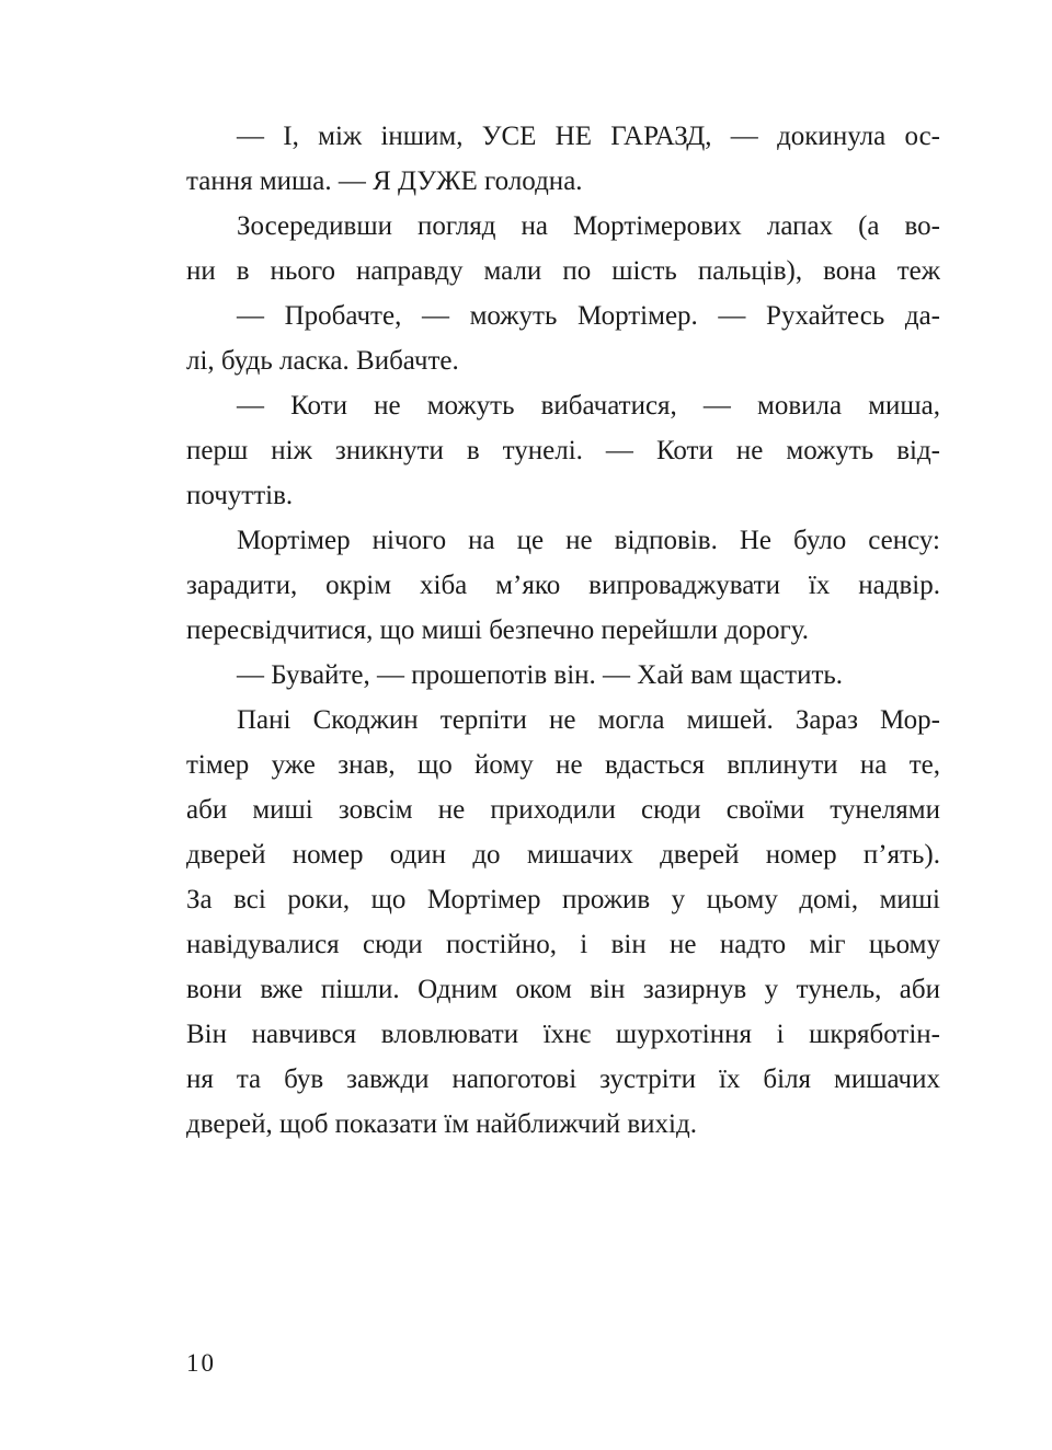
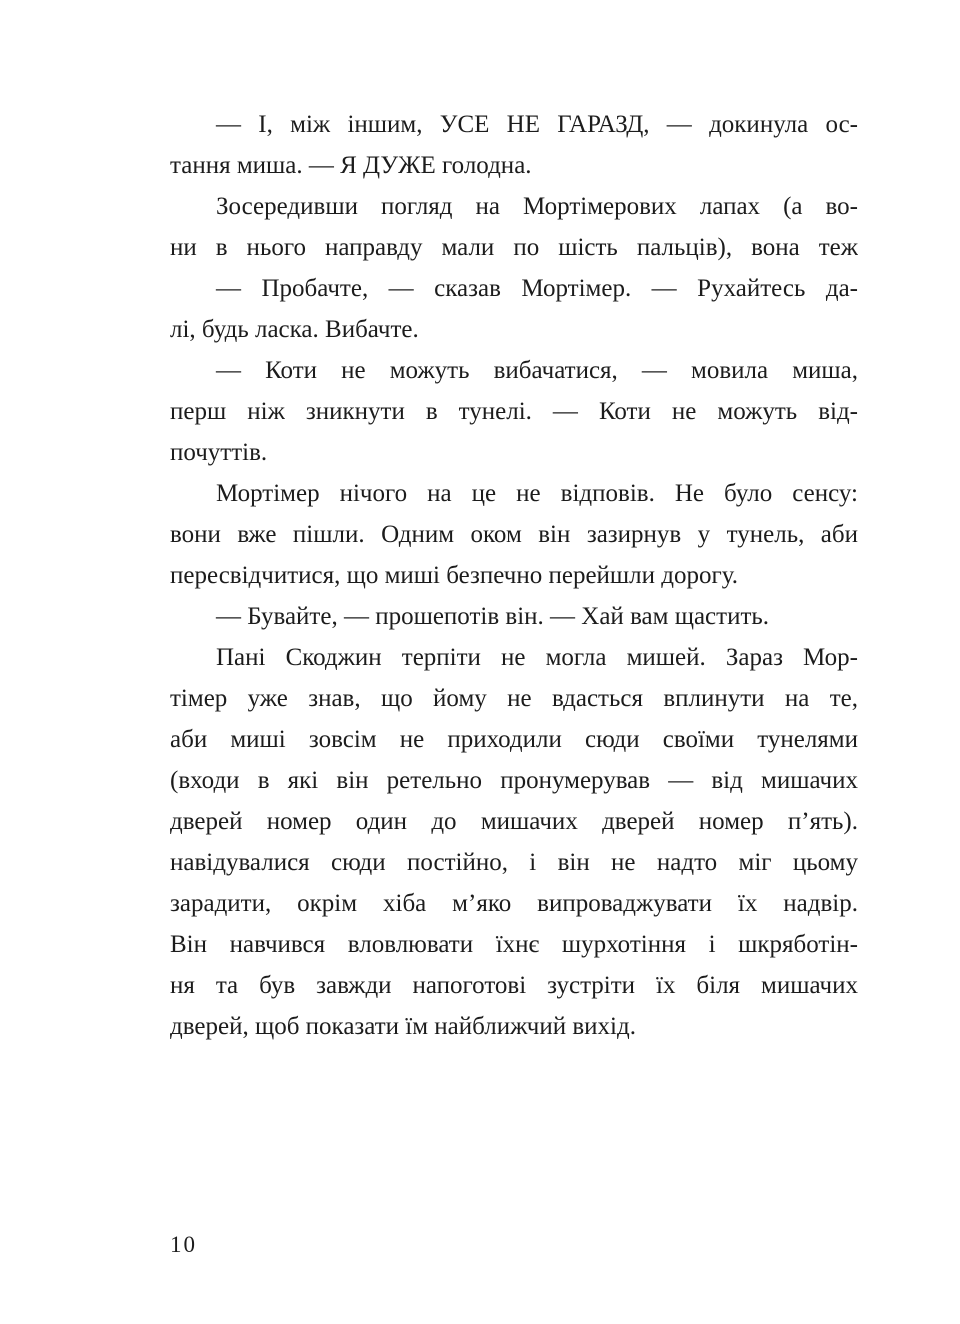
  — І, між іншим, УСЕ НЕ ГАРАЗД, — докинула ос-
  тання миша. — Я ДУЖЕ голодна.
  Зосередивши погляд на Мортімерових лапах (а во-
  ни в нього направду мали по шість пальців), вона теж
- — Пробачте, — можуть Мортімер. — Рухайтесь да-
+ — Пробачте, — сказав Мортімер. — Рухайтесь да-
  лі, будь ласка. Вибачте.
  — Коти не можуть вибачатися, — мовила миша,
  перш ніж зникнути в тунелі. — Коти не можуть від-
  почуттів.
  Мортімер нічого на це не відповів. Не було сенсу:
- зарадити, окрім хіба м’яко випроваджувати їх надвір.
+ вони вже пішли. Одним оком він зазирнув у тунель, аби
  пересвідчитися, що миші безпечно перейшли дорогу.
  — Бувайте, — прошепотів він. — Хай вам щастить.
  Пані Скоджин терпіти не могла мишей. Зараз Мор-
  тімер уже знав, що йому не вдасться вплинути на те,
  аби миші зовсім не приходили сюди своїми тунелями
+ (входи в які він ретельно пронумерував — від мишачих
  дверей номер один до мишачих дверей номер п’ять).
- За всі роки, що Мортімер прожив у цьому домі, миші
  навідувалися сюди постійно, і він не надто міг цьому
- вони вже пішли. Одним оком він зазирнув у тунель, аби
+ зарадити, окрім хіба м’яко випроваджувати їх надвір.
  Він навчився вловлювати їхнє шурхотіння і шкряботін-
  ня та був завжди напоготові зустріти їх біля мишачих
  дверей, щоб показати їм найближчий вихід.
  10
